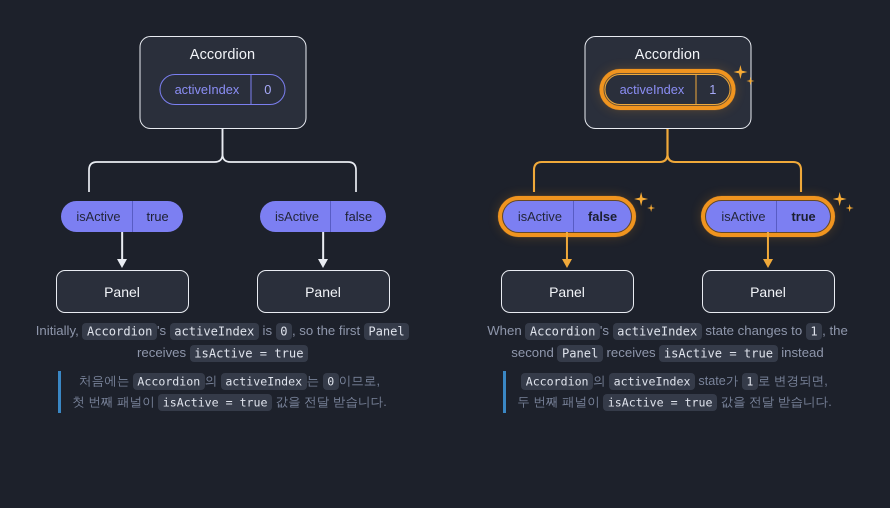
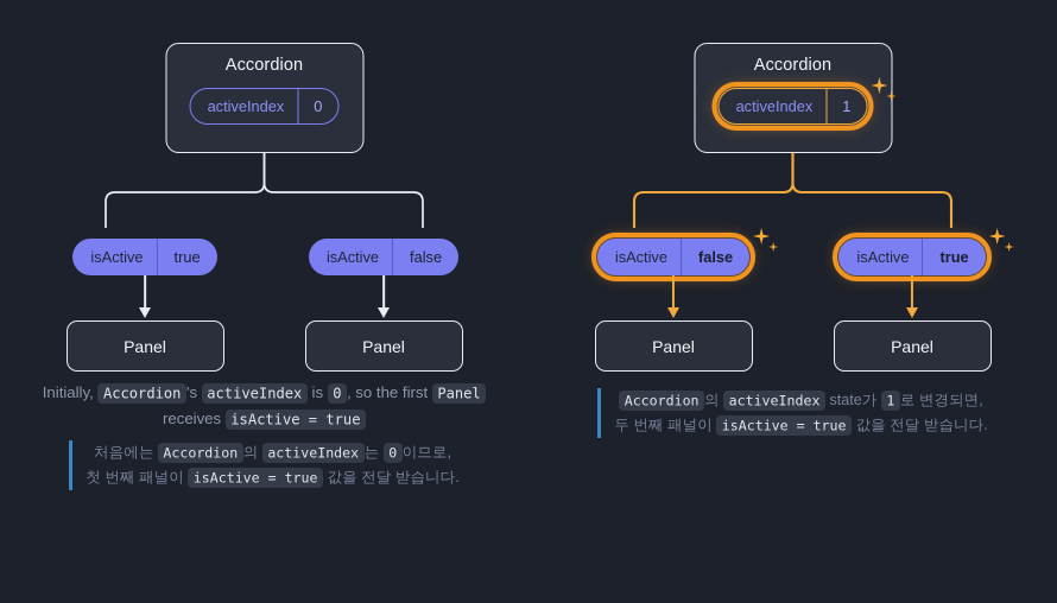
  Accordion
  activeIndex
  0
  isActive
  true
  Panel
  isActive
  false
  Panel
  Initially, Accordion 's activeIndex is 0 , so the first Panel receives isActive = true
  처음에는 Accordion 의 activeIndex 는 0 이므로, 첫 번째 패널이 isActive = true 값을 전달 받습니다.
  Accordion
  activeIndex
  1
  isActive
  false
  Panel
  isActive
  true
  Panel
- When Accordion 's activeIndex state changes to 1 , the second Panel receives isActive = true instead
  Accordion 의 activeIndex state가 1 로 변경되면, 두 번째 패널이 isActive = true 값을 전달 받습니다.
